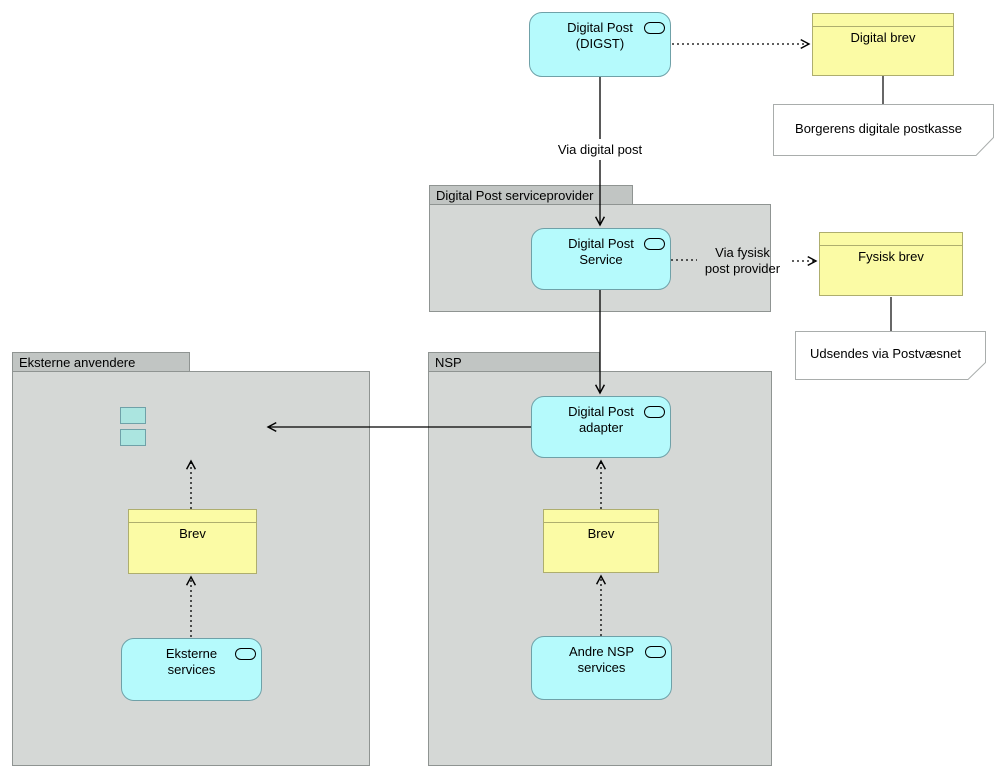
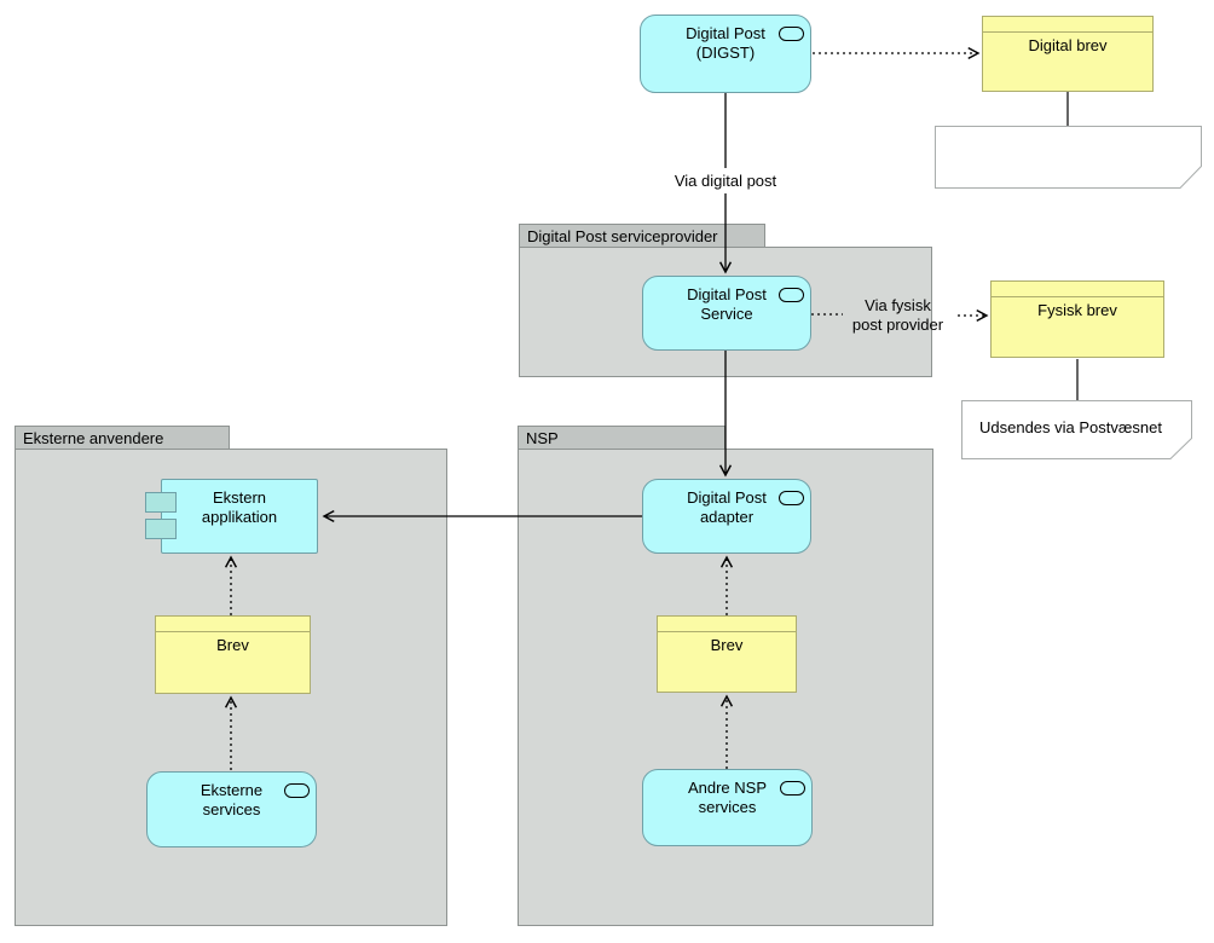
  Digital Post serviceprovider
  Eksterne anvendere
  NSP
  Digital Post
  (DIGST)
  Digital Post
  Service
  Digital Post
  adapter
+ Ekstern
+ applikation
  Eksterne
  services
  Andre NSP
  services
  Digital brev
  Fysisk brev
  Brev
  Brev
- Borgerens digitale postkasse
  Udsendes via Postvæsnet
  Via digital post
  Via fysisk
  post provider
